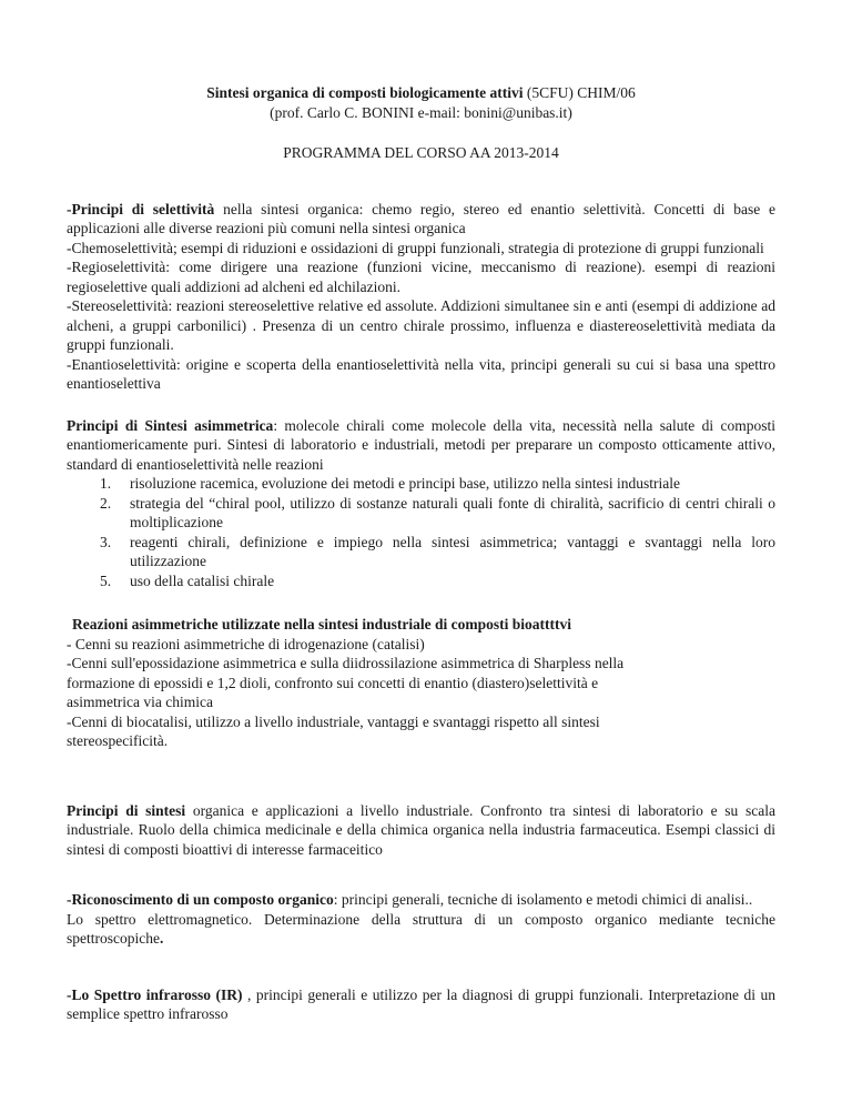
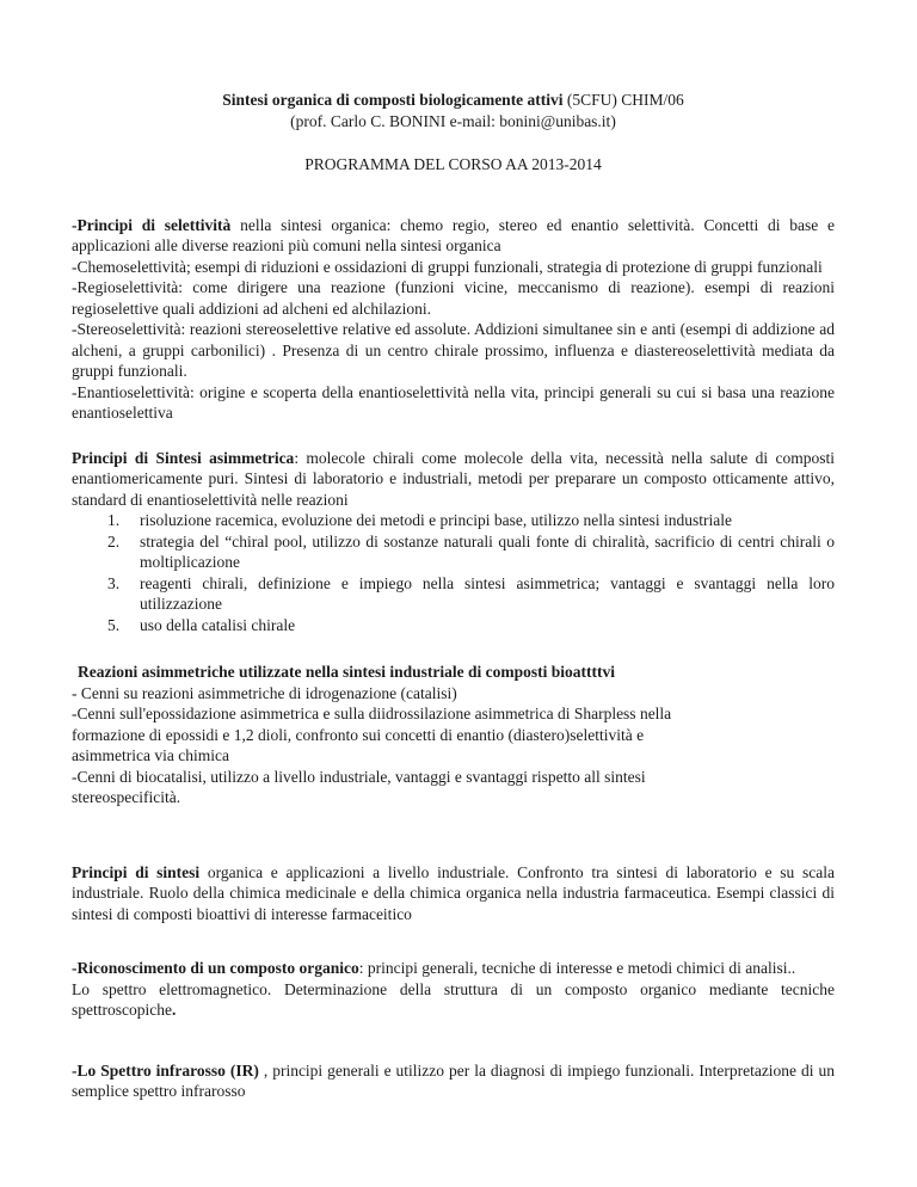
  Sintesi organica di composti biologicamente attivi (5CFU) CHIM/06
  (prof. Carlo C. BONINI e-mail: bonini@unibas.it)
  PROGRAMMA DEL CORSO AA 2013-2014
  -Principi di selettività nella sintesi organica: chemo regio, stereo ed enantio selettività. Concetti di base e applicazioni alle diverse reazioni più comuni nella sintesi organica
  -Chemoselettività; esempi di riduzioni e ossidazioni di gruppi funzionali, strategia di protezione di gruppi funzionali
  -Regioselettività: come dirigere una reazione (funzioni vicine, meccanismo di reazione). esempi di reazioni regioselettive quali addizioni ad alcheni ed alchilazioni.
  -Stereoselettività: reazioni stereoselettive relative ed assolute. Addizioni simultanee sin e anti (esempi di addizione ad alcheni, a gruppi carbonilici) . Presenza di un centro chirale prossimo, influenza e diastereoselettività mediata da gruppi funzionali.
- -Enantioselettività: origine e scoperta della enantioselettività nella vita, principi generali su cui si basa una spettro enantioselettiva
+ -Enantioselettività: origine e scoperta della enantioselettività nella vita, principi generali su cui si basa una reazione enantioselettiva
  Principi di Sintesi asimmetrica: molecole chirali come molecole della vita, necessità nella salute di composti enantiomericamente puri. Sintesi di laboratorio e industriali, metodi per preparare un composto otticamente attivo, standard di enantioselettività nelle reazioni
  1.
  risoluzione racemica, evoluzione dei metodi e principi base, utilizzo nella sintesi industriale
  2.
  strategia del “chiral pool, utilizzo di sostanze naturali quali fonte di chiralità, sacrificio di centri chirali o moltiplicazione
  3.
  reagenti chirali, definizione e impiego nella sintesi asimmetrica; vantaggi e svantaggi nella loro utilizzazione
  5.
  uso della catalisi chirale
  Reazioni asimmetriche utilizzate nella sintesi industriale di composti bioattttvi
  - Cenni su reazioni asimmetriche di idrogenazione (catalisi)
  -Cenni sull'epossidazione asimmetrica e sulla diidrossilazione asimmetrica di Sharpless nella
  formazione di epossidi e 1,2 dioli, confronto sui concetti di enantio (diastero)selettività e
  asimmetrica via chimica
  -Cenni di biocatalisi, utilizzo a livello industriale, vantaggi e svantaggi rispetto all sintesi
  stereospecificità.
  Principi di sintesi organica e applicazioni a livello industriale. Confronto tra sintesi di laboratorio e su scala industriale. Ruolo della chimica medicinale e della chimica organica nella industria farmaceutica. Esempi classici di sintesi di composti bioattivi di interesse farmaceitico
- -Riconoscimento di un composto organico: principi generali, tecniche di isolamento e metodi chimici di analisi..
+ -Riconoscimento di un composto organico: principi generali, tecniche di interesse e metodi chimici di analisi..
  Lo spettro elettromagnetico. Determinazione della struttura di un composto organico mediante tecniche spettroscopiche.
- -Lo Spettro infrarosso (IR) , principi generali e utilizzo per la diagnosi di gruppi funzionali. Interpretazione di un semplice spettro infrarosso
+ -Lo Spettro infrarosso (IR) , principi generali e utilizzo per la diagnosi di impiego funzionali. Interpretazione di un semplice spettro infrarosso
